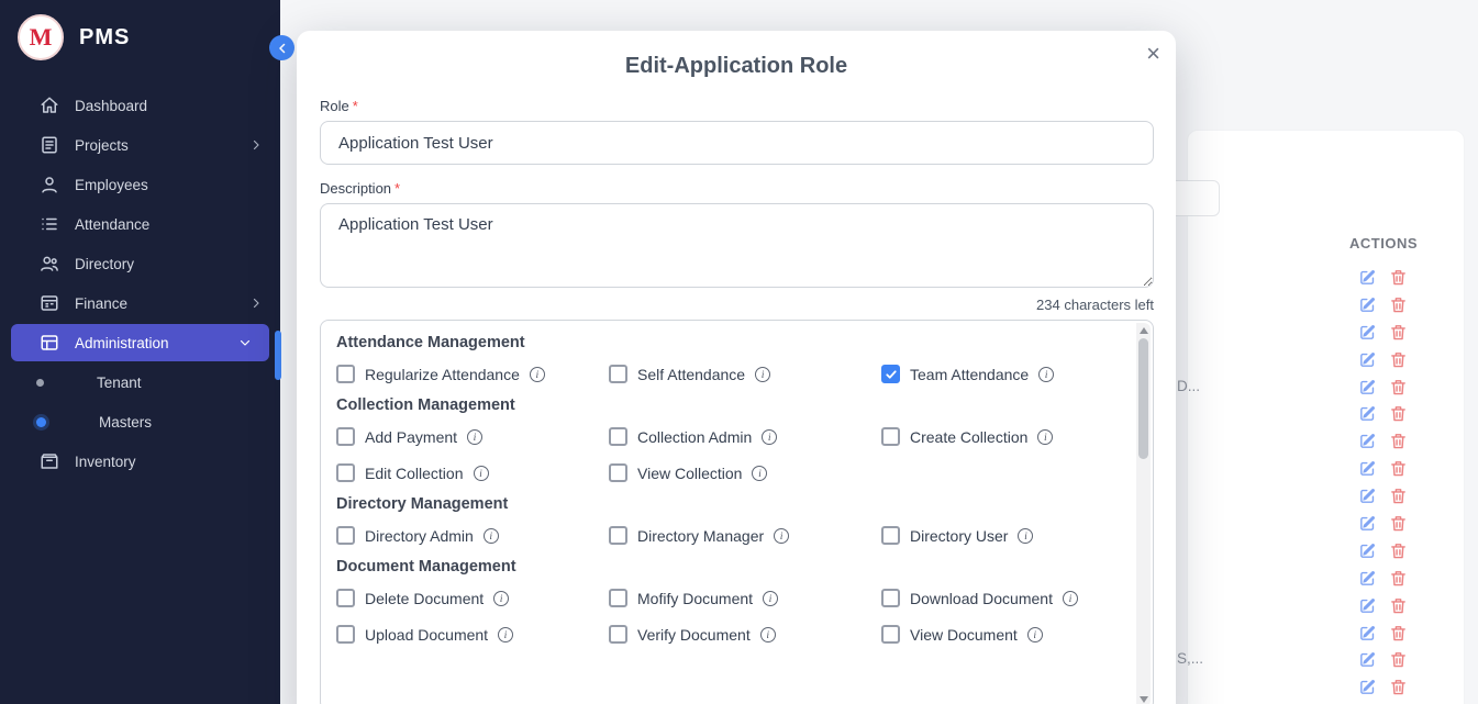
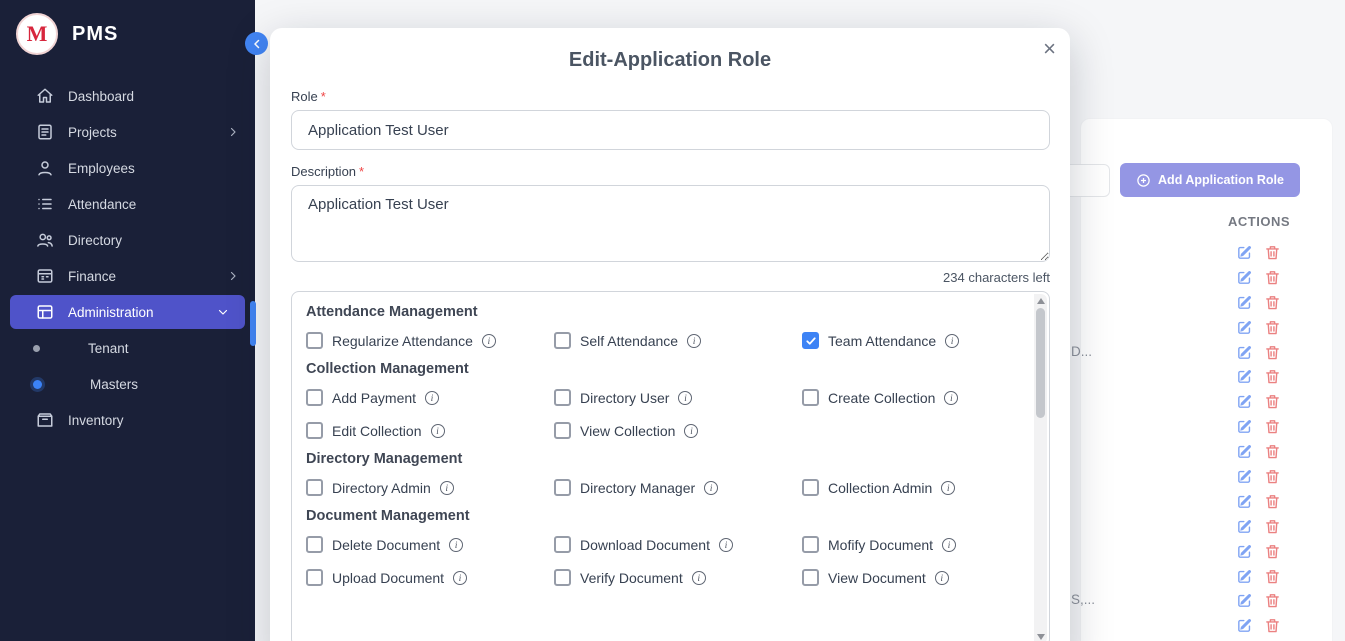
  M
  PMS
  Dashboard
  Projects
  Employees
  Attendance
  Directory
  Finance
  Administration
  Tenant
  Masters
  Inventory
+ Add Application Role
  ACTIONS
  D...
  S,...
  ×
  Edit-Application Role
  Role *
  Application Test User
  Description *
  Application Test User
  234 characters left
  Attendance Management
  Regularize Attendance
  i
  Self Attendance
  i
  Team Attendance
  i
  Collection Management
  Add Payment
  i
- Collection Admin
+ Directory User
  i
  Create Collection
  i
  Edit Collection
  i
  View Collection
  i
  Directory Management
  Directory Admin
  i
  Directory Manager
  i
- Directory User
+ Collection Admin
  i
  Document Management
  Delete Document
  i
- Mofify Document
+ Download Document
  i
- Download Document
+ Mofify Document
  i
  Upload Document
  i
  Verify Document
  i
  View Document
  i
